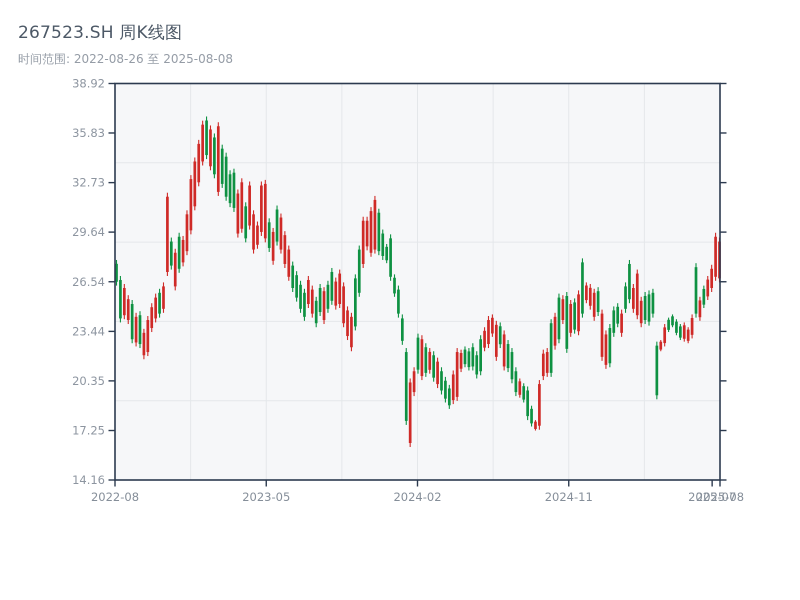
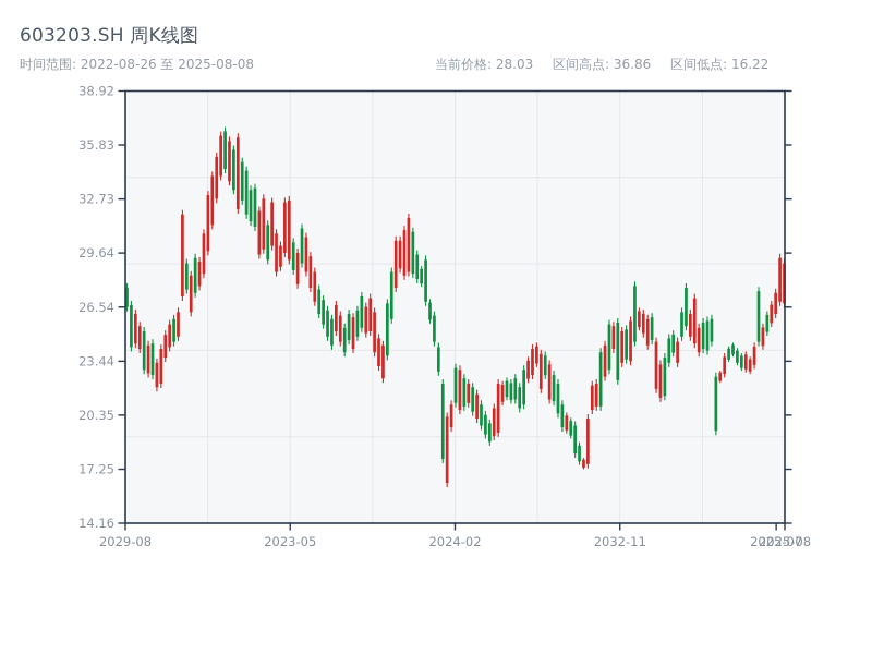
- 267523.SH 周K线图
+ 603203.SH 周K线图
  时间范围: 2022-08-26 至 2025-08-08
+ 当前价格: 28.03 区间高点: 36.86 区间低点: 16.22
  38.92
  35.83
  32.73
  29.64
  26.54
  23.44
  20.35
  17.25
  14.16
- 2022-08
+ 2029-08
  2023-05
  2024-02
- 2024-11
+ 2032-11
  2025-07
  2025-08
